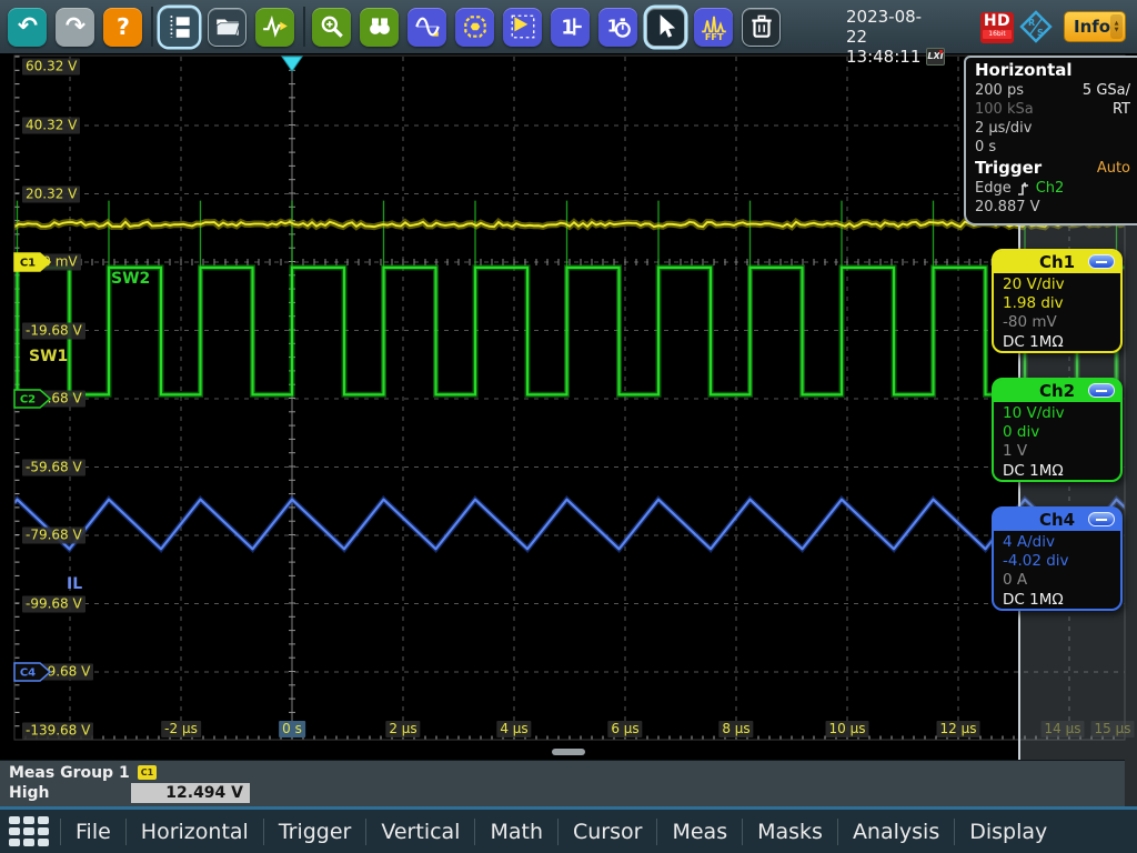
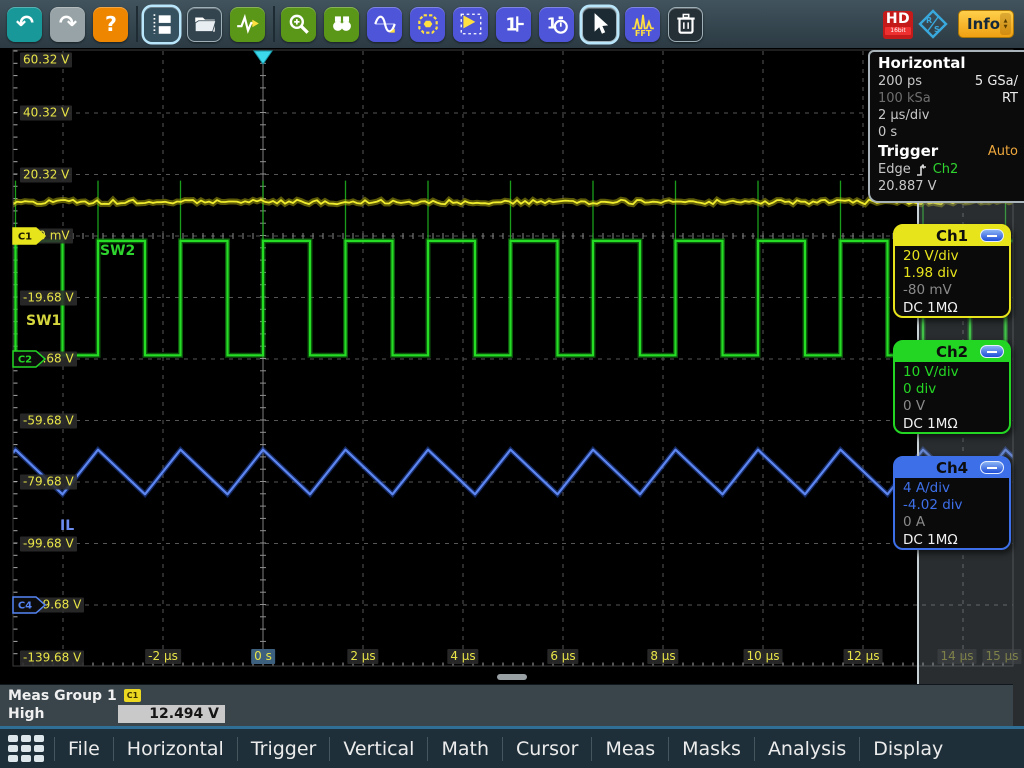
  60.32 V
  40.32 V
  20.32 V
  -19.68 V
  -59.68 V
  -79.68 V
  -99.68 V
  -139.68 V
  -2 µs
  0 s
  2 µs
  4 µs
  6 µs
  8 µs
  10 µs
  12 µs
  14 µs
  15 µs
  SW2
  SW1
  IL
  C1
  C2
  C4
  Horizontal
  200 ps
  5 GSa/
  100 kSa
  RT
  2 µs/div
  0 s
  Trigger
  Auto
  Edge
  Ch2
  20.887 V
  Ch1
  20 V/div
  1.98 div
  -80 mV
  DC 1MΩ
  Ch2
  10 V/div
  0 div
- 1 V
+ 0 V
  DC 1MΩ
  Ch4
  4 A/div
  -4.02 div
  0 A
  DC 1MΩ
  Meas Group 1
  C1
  High
  12.494 V
  File
  Horizontal
  Trigger
  Vertical
  Math
  Cursor
  Meas
  Masks
  Analysis
  Display
  ↶
  ↷
  ?
  1
  1
  FFT
- 2023-08-22
- 13:48:11
- LXI
  HD
  R
  S
  Info
